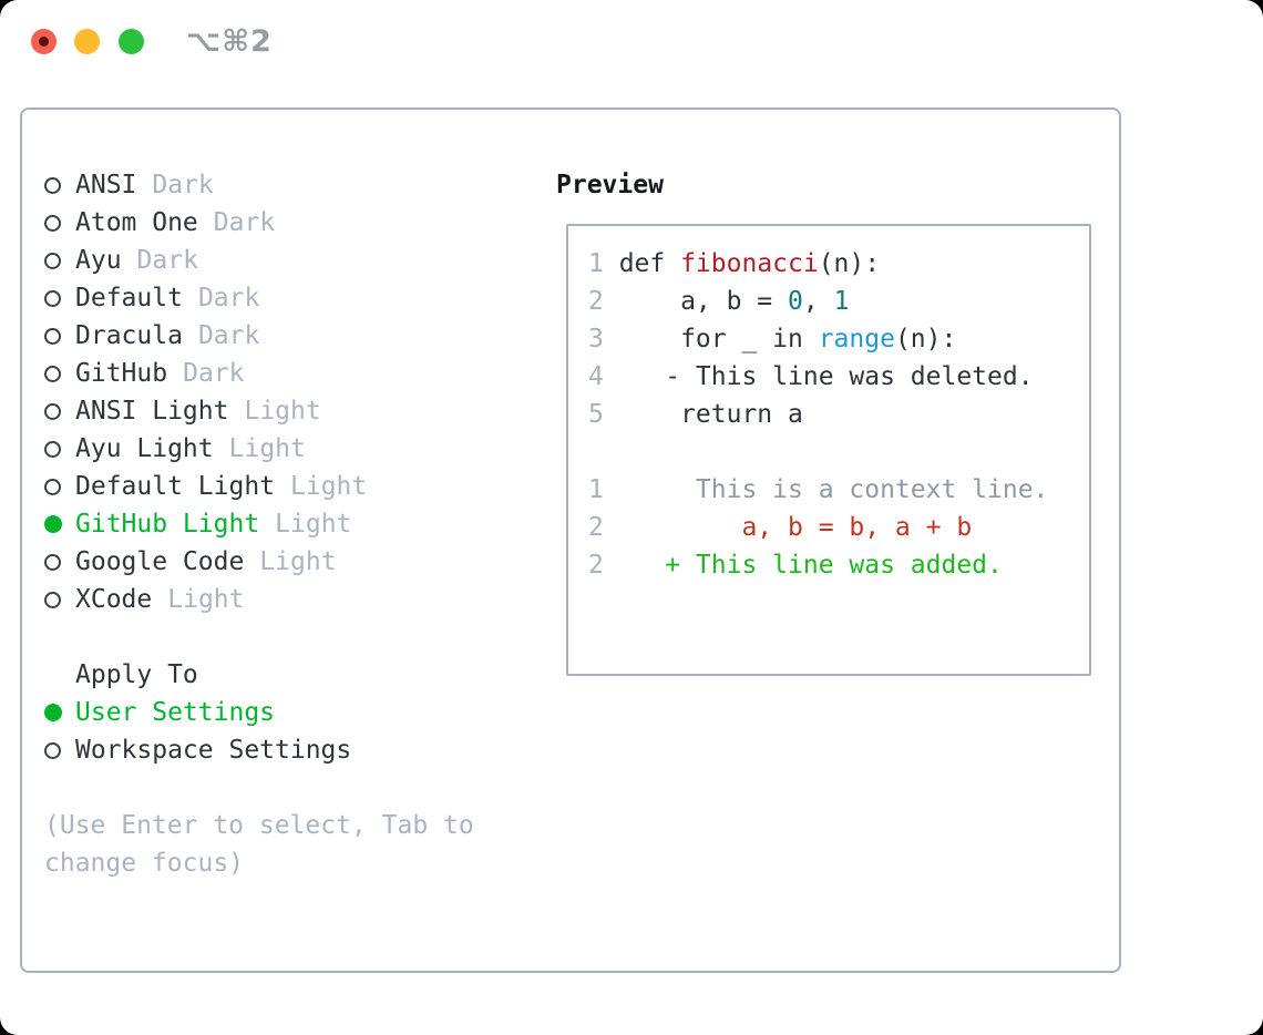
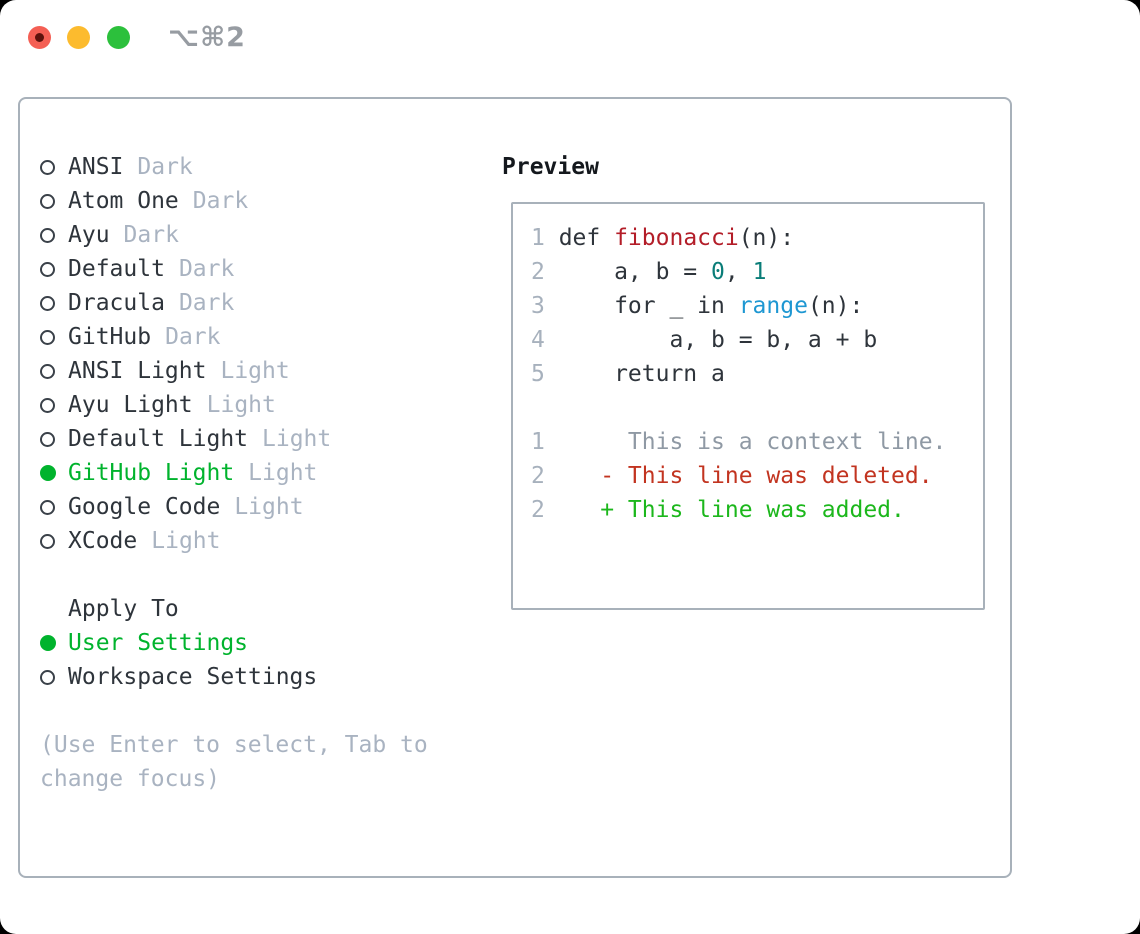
  ⌥⌘2
  ANSI
  Dark
  Atom One
  Dark
  Ayu
  Dark
  Default
  Dark
  Dracula
  Dark
  GitHub
  Dark
  ANSI Light
  Light
  Ayu Light
  Light
  Default Light
  Light
  GitHub Light
  Light
  Google Code
  Light
  XCode
  Light
  Apply To
  User Settings
  Workspace Settings
  (Use Enter to select, Tab to change focus)
  Preview
  1 def fibonacci(n):
  2 a, b = 0, 1
  3 for _ in range(n):
- 4 - This line was deleted.
+ 4 a, b = b, a + b
  5 return a
  1 This is a context line.
- 2 a, b = b, a + b
+ 2 - This line was deleted.
  2 + This line was added.
